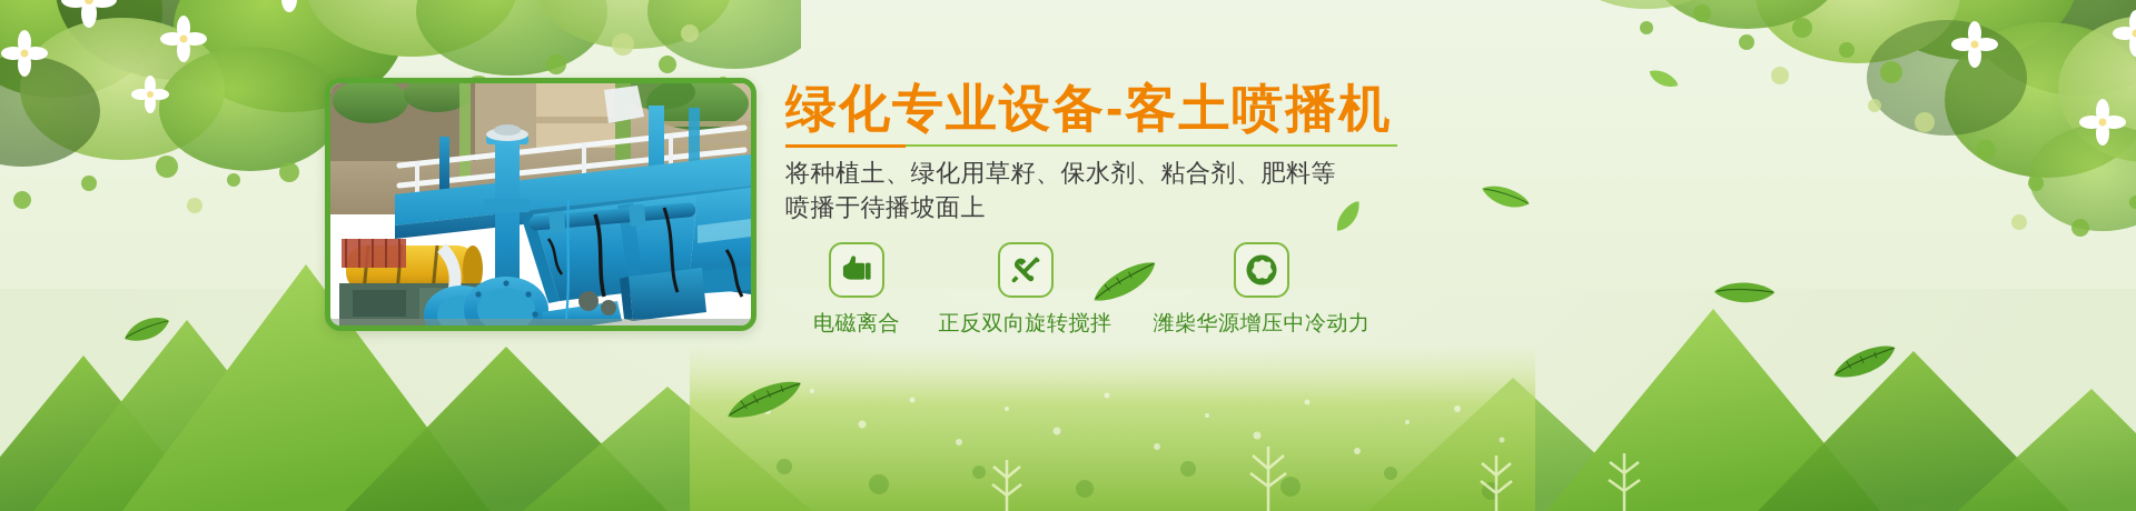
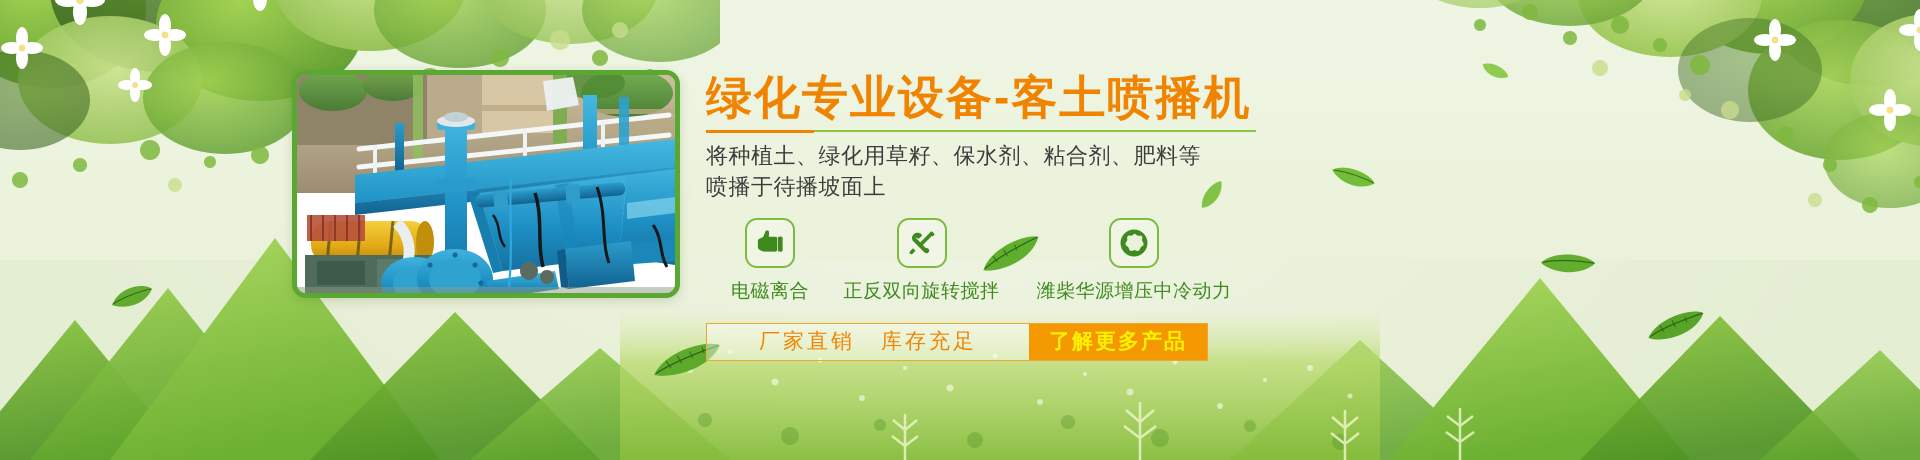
  绿化专业设备-客土喷播机
  将种植土、绿化用草籽、保水剂、粘合剂、肥料等
  喷播于待播坡面上
  电磁离合
  正反双向旋转搅拌
  潍柴华源增压中冷动力
+ 厂家直销
+ 库存充足
+ 了解更多产品
